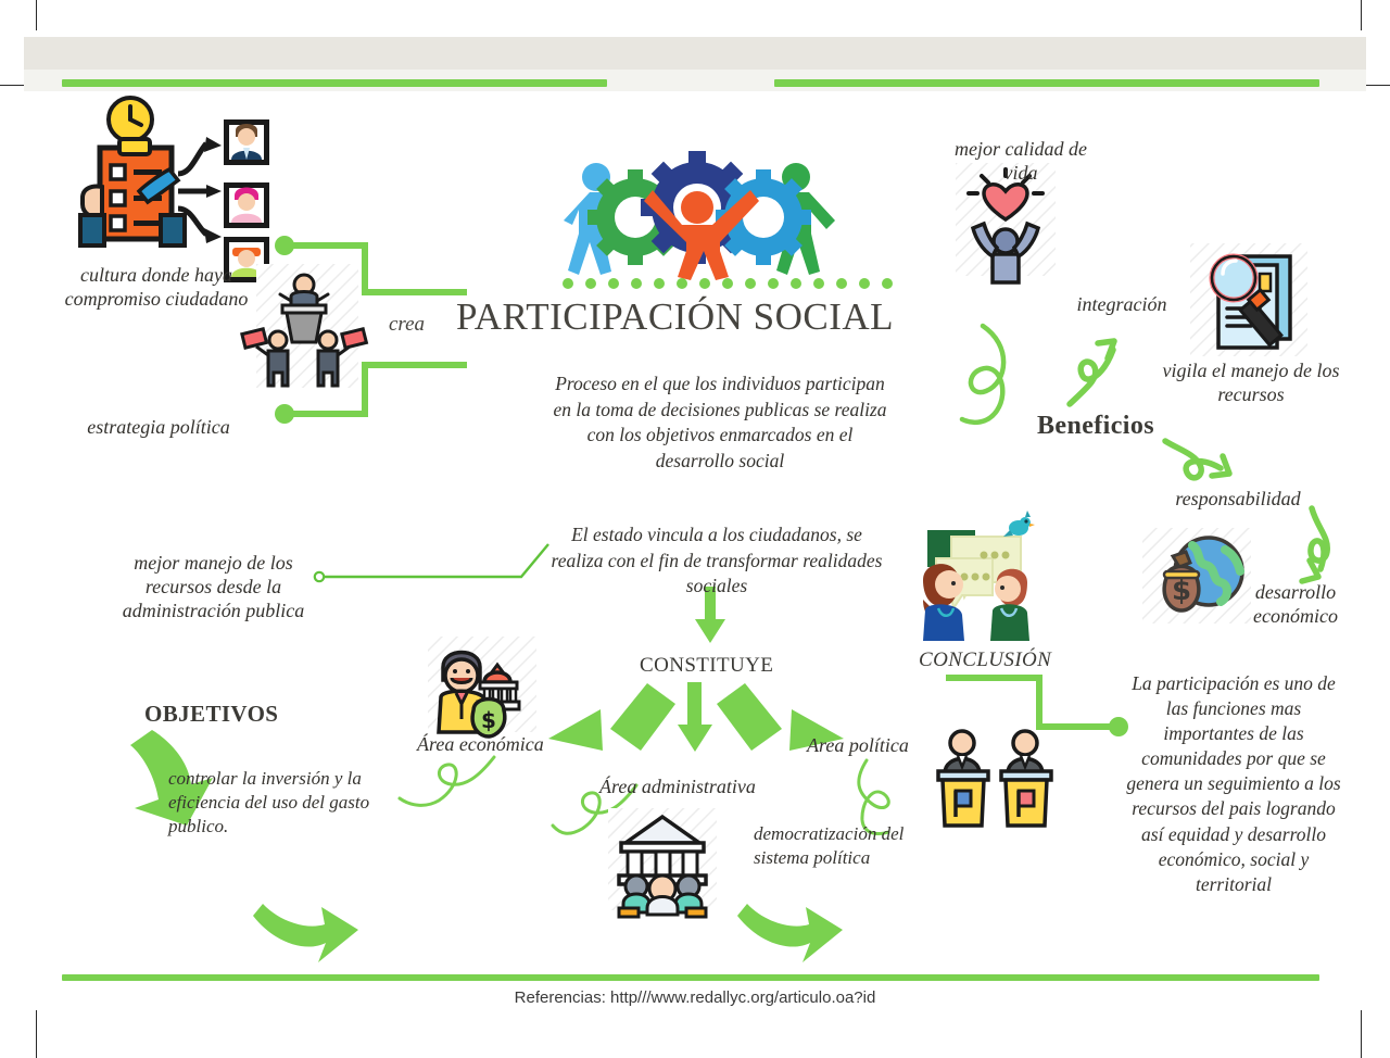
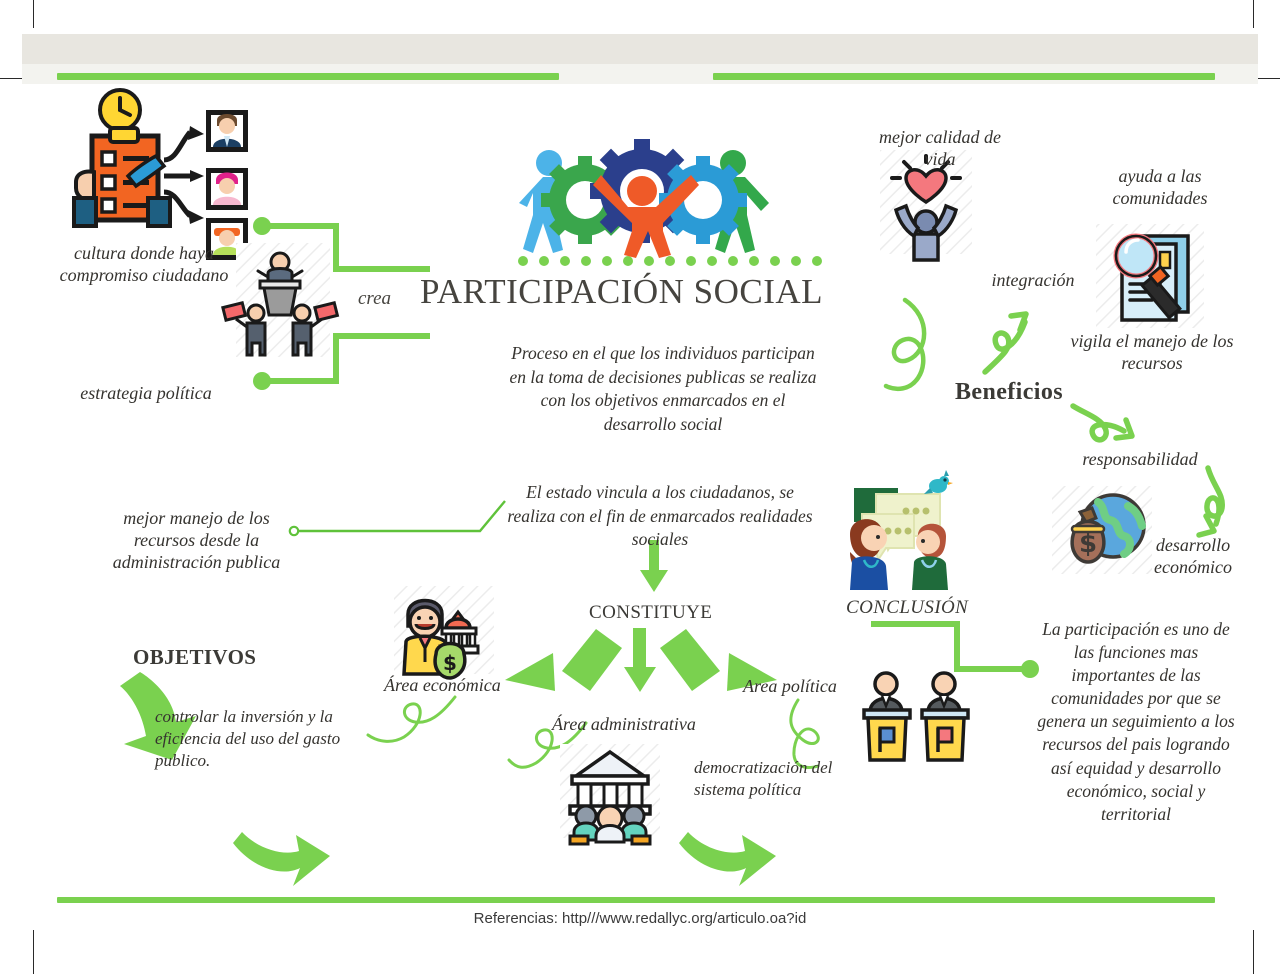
  $
  $
  PARTICIPACIÓN SOCIAL
  crea
  Proceso en el que los individuos participan en la toma de decisiones publicas se realiza con los objetivos enmarcados en el desarrollo social
  cultura donde haya compromiso ciudadano
  estrategia política
  mejor calidad de vida
+ ayuda a las comunidades
  integración
  vigila el manejo de los recursos
  Beneficios
  responsabilidad
  desarrollo económico
- El estado vincula a los ciudadanos, se realiza con el fin de transformar realidades sociales
+ El estado vincula a los ciudadanos, se realiza con el fin de enmarcados realidades sociales
  mejor manejo de los recursos desde la administración publica
  CONSTITUYE
  Área económica
  Área administrativa
  Area política
  democratización del sistema política
  OBJETIVOS
  controlar la inversión y la eficiencia del uso del gasto publico.
  CONCLUSIÓN
  La participación es uno de las funciones mas importantes de las comunidades por que se genera un seguimiento a los recursos del pais logrando así equidad y desarrollo económico, social y territorial
  Referencias: http///www.redallyc.org/articulo.oa?id
